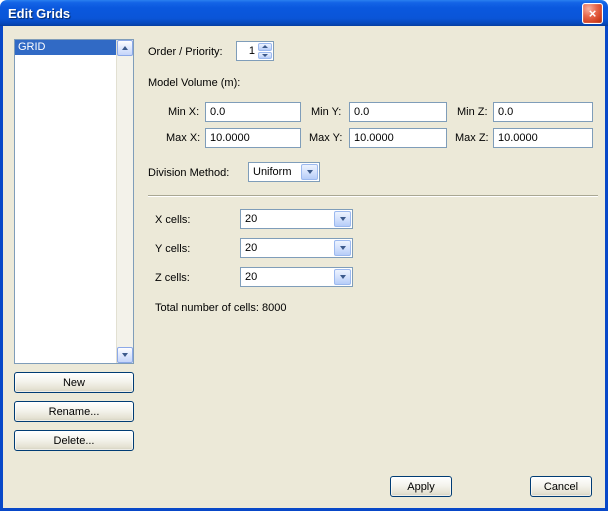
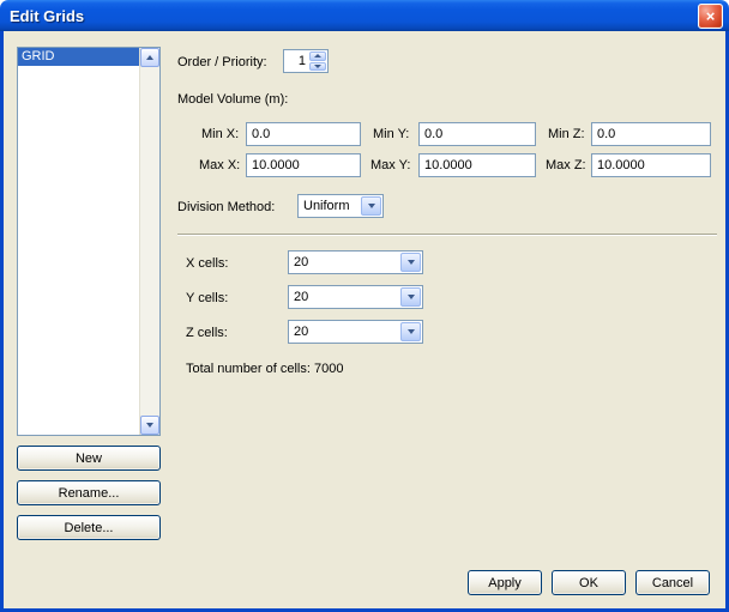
  Edit Grids
  ×
  GRID
  New
  Rename...
  Delete...
  Order / Priority:
  1
  Model Volume (m):
  Min X:
  0.0
  Min Y:
  0.0
  Min Z:
  0.0
  Max X:
  10.0000
  Max Y:
  10.0000
  Max Z:
  10.0000
  Division Method:
  Uniform
  X cells:
  20
  Y cells:
  20
  Z cells:
  20
- Total number of cells: 8000
+ Total number of cells: 7000
  Apply
+ OK
  Cancel
